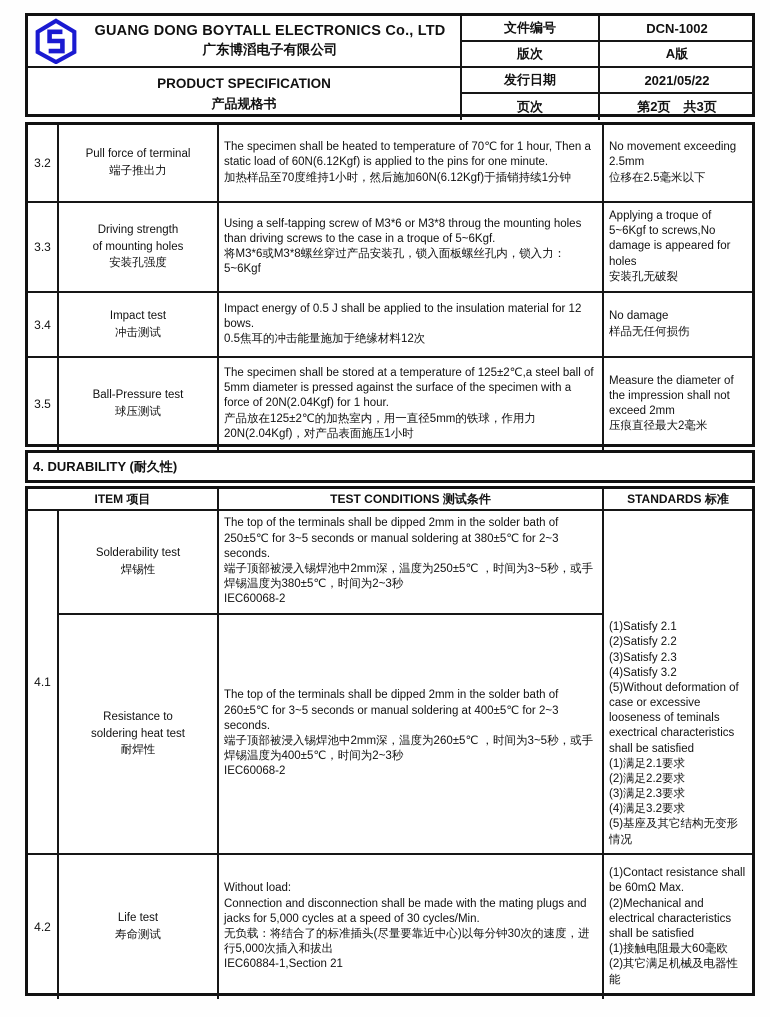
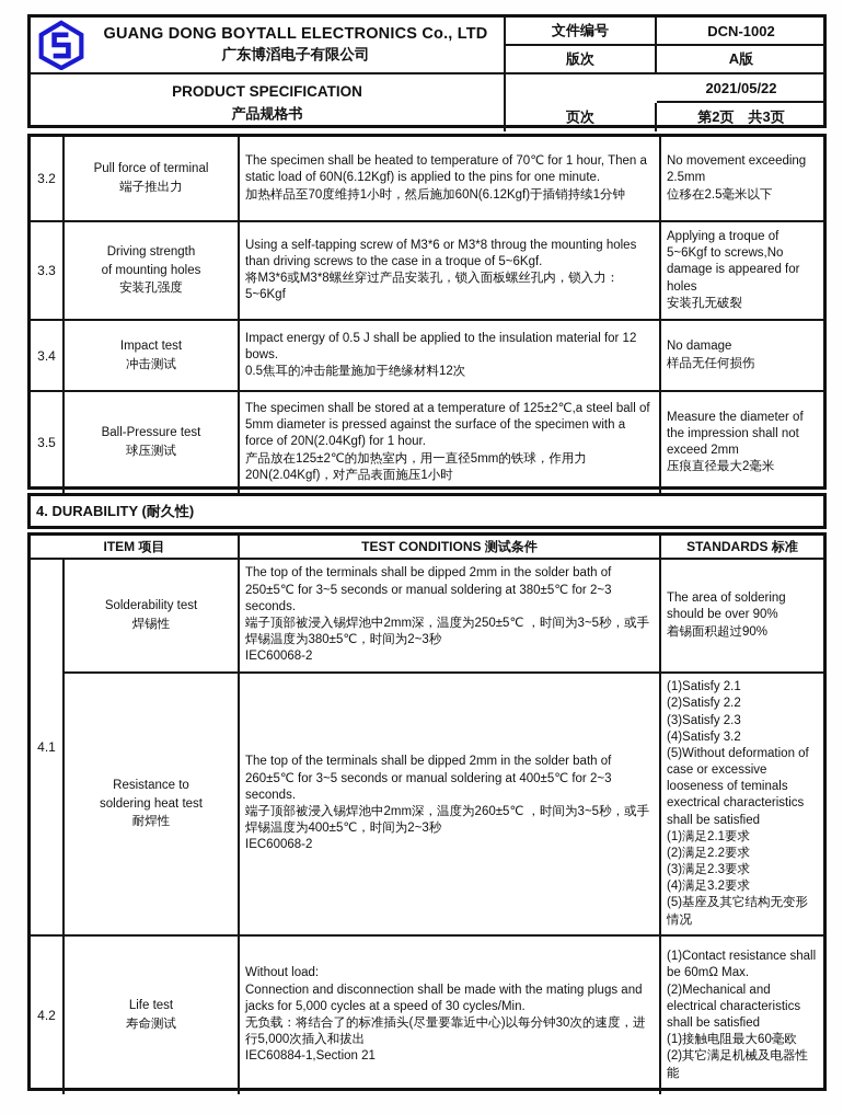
  GUANG DONG BOYTALL ELECTRONICS Co., LTD
  广东博滔电子有限公司
  PRODUCT SPECIFICATION
  产品规格书
  文件编号
  DCN-1002
  版次
  A版
- 发行日期
  2021/05/22
  页次
  第2页 共3页
  3.2
  Pull force of terminal
  端子推出力
  The specimen shall be heated to temperature of 70℃ for 1 hour, Then a static load of 60N(6.12Kgf) is applied to the pins for one minute.
  加热样品至70度维持1小时，然后施加60N(6.12Kgf)于插销持续1分钟
  No movement exceeding 2.5mm
  位移在2.5毫米以下
  3.3
  Driving strength
  of mounting holes
  安装孔强度
  Using a self-tapping screw of M3*6 or M3*8 throug the mounting holes than driving screws to the case in a troque of 5~6Kgf.
  将M3*6或M3*8螺丝穿过产品安装孔，锁入面板螺丝孔内，锁入力：5~6Kgf
  Applying a troque of 5~6Kgf to screws,No damage is appeared for holes
  安装孔无破裂
  3.4
  Impact test
  冲击测试
  Impact energy of 0.5 J shall be applied to the insulation material for 12 bows.
  0.5焦耳的冲击能量施加于绝缘材料12次
  No damage
  样品无任何损伤
  3.5
  Ball-Pressure test
  球压测试
  The specimen shall be stored at a temperature of 125±2℃,a steel ball of 5mm diameter is pressed against the surface of the specimen with a force of 20N(2.04Kgf) for 1 hour.
  产品放在125±2℃的加热室内，用一直径5mm的铁球，作用力20N(2.04Kgf)，对产品表面施压1小时
  Measure the diameter of the impression shall not exceed 2mm
  压痕直径最大2毫米
  4. DURABILITY (耐久性)
  ITEM 项目
  TEST CONDITIONS 测试条件
  STANDARDS 标准
  4.1
  Solderability test
  焊锡性
  The top of the terminals shall be dipped 2mm in the solder bath of 250±5℃ for 3~5 seconds or manual soldering at 380±5℃ for 2~3 seconds.
  端子顶部被浸入锡焊池中2mm深，温度为250±5℃ ，时间为3~5秒，或手焊锡温度为380±5℃，时间为2~3秒
  IEC60068-2
+ The area of soldering should be over 90%
+ 着锡面积超过90%
  Resistance to
  soldering heat test
  耐焊性
  The top of the terminals shall be dipped 2mm in the solder bath of 260±5℃ for 3~5 seconds or manual soldering at 400±5℃ for 2~3 seconds.
  端子顶部被浸入锡焊池中2mm深，温度为260±5℃ ，时间为3~5秒，或手焊锡温度为400±5℃，时间为2~3秒
  IEC60068-2
  (1)Satisfy 2.1
  (2)Satisfy 2.2
  (3)Satisfy 2.3
  (4)Satisfy 3.2
  (5)Without deformation of case or excessive looseness of teminals exectrical characteristics shall be satisfied
  (1)满足2.1要求
  (2)满足2.2要求
  (3)满足2.3要求
  (4)满足3.2要求
  (5)基座及其它结构无变形情况
  4.2
  Life test
  寿命测试
  Without load:
  Connection and disconnection shall be made with the mating plugs and jacks for 5,000 cycles at a speed of 30 cycles/Min.
  无负载：将结合了的标准插头(尽量要靠近中心)以每分钟30次的速度，进行5,000次插入和拔出
  IEC60884-1,Section 21
  (1)Contact resistance shall be 60mΩ Max.
  (2)Mechanical and electrical characteristics shall be satisfied
  (1)接触电阻最大60毫欧
  (2)其它满足机械及电器性能
